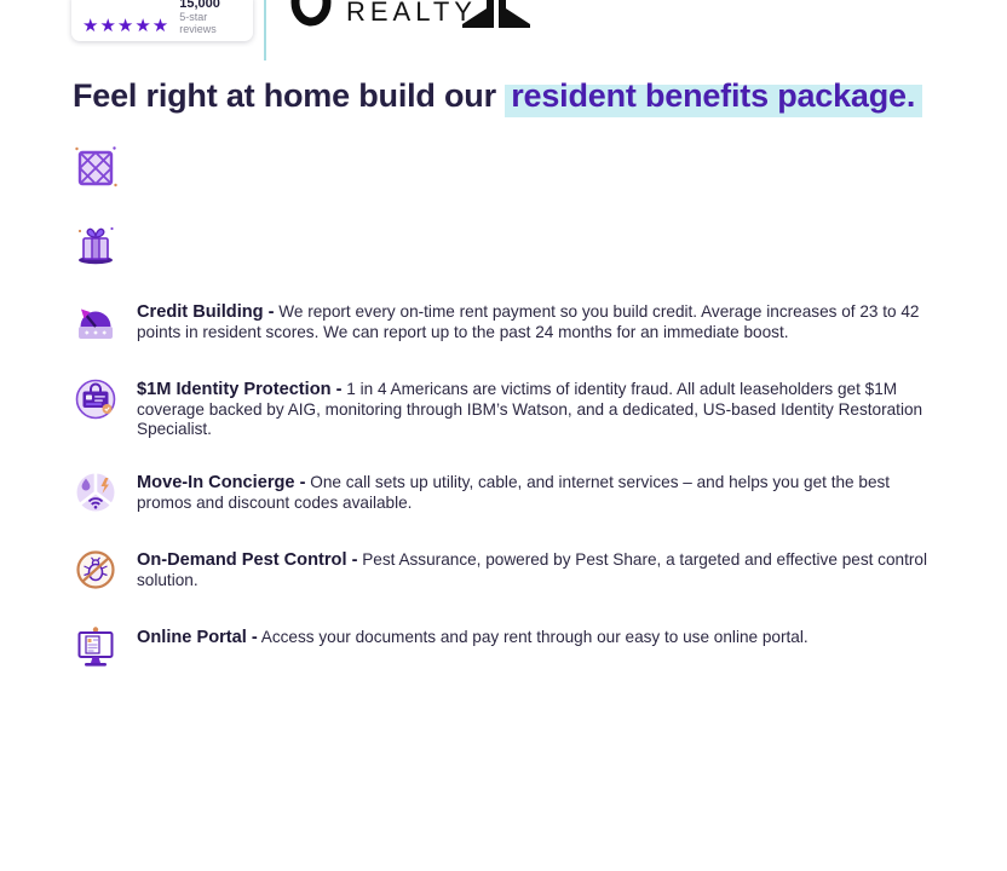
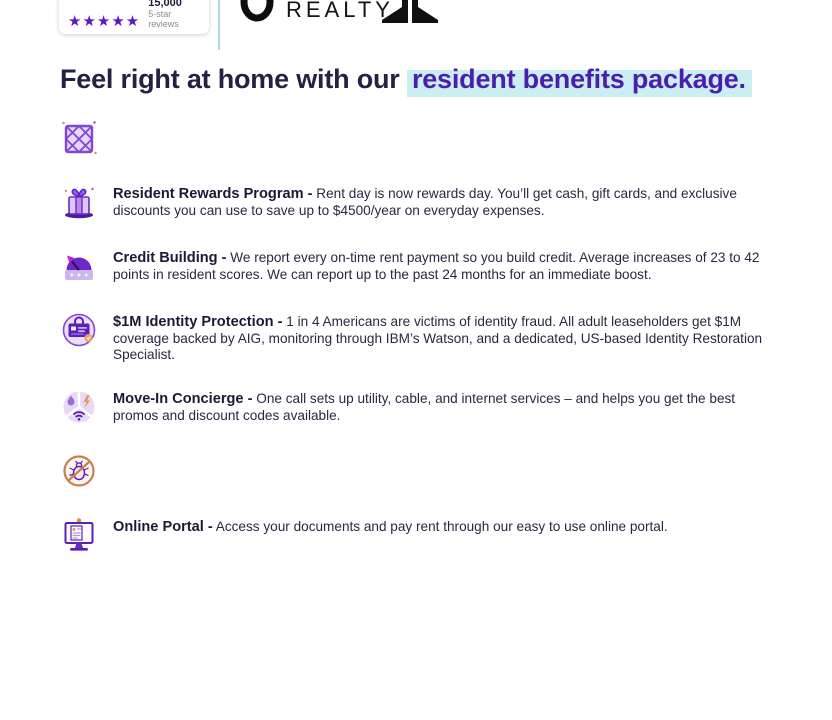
  ★★★★★
  5-star reviews
  REALTY
- Feel right at home build our resident benefits package.
+ Feel right at home with our resident benefits package.
+ Resident Rewards Program - Rent day is now rewards day. You’ll get cash, gift cards, and exclusive discounts you can use to save up to $4500/year on everyday expenses.
  Credit Building - We report every on-time rent payment so you build credit. Average increases of 23 to 42 points in resident scores. We can report up to the past 24 months for an immediate boost.
  $1M Identity Protection - 1 in 4 Americans are victims of identity fraud. All adult leaseholders get $1M coverage backed by AIG, monitoring through IBM’s Watson, and a dedicated, US-based Identity Restoration Specialist.
  Move-In Concierge - One call sets up utility, cable, and internet services – and helps you get the best promos and discount codes available.
- On-Demand Pest Control - Pest Assurance, powered by Pest Share, a targeted and effective pest control solution.
  Online Portal - Access your documents and pay rent through our easy to use online portal.
